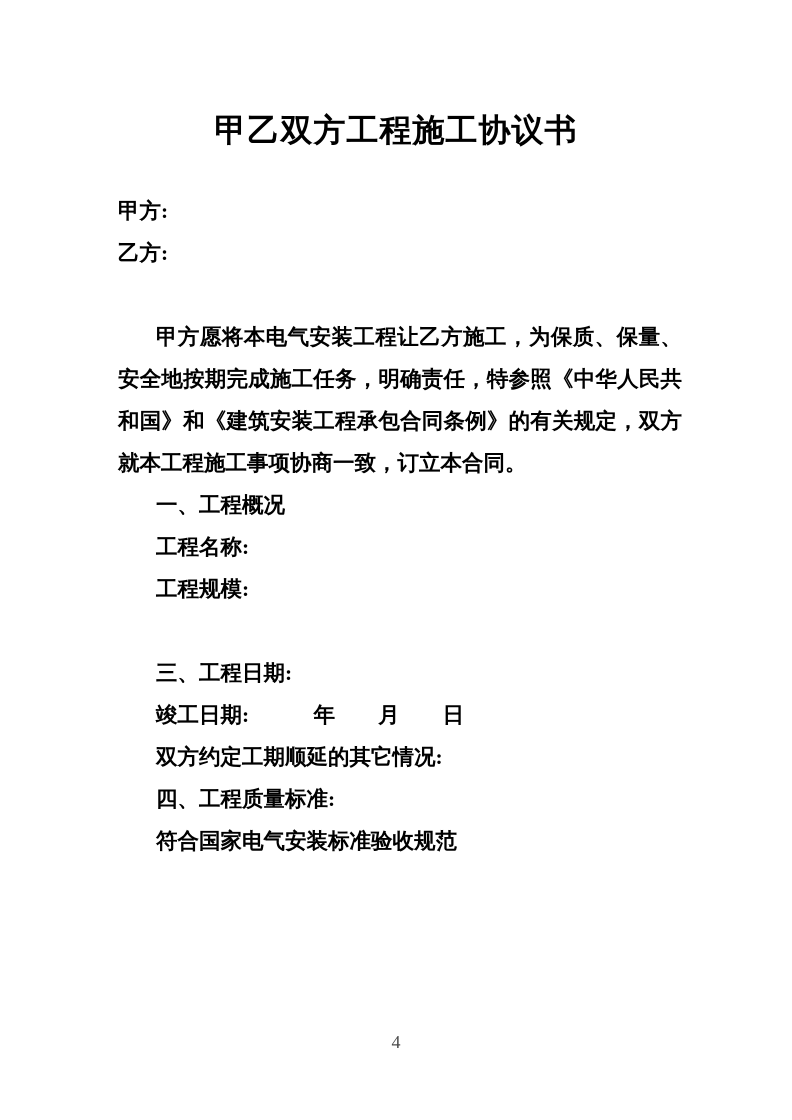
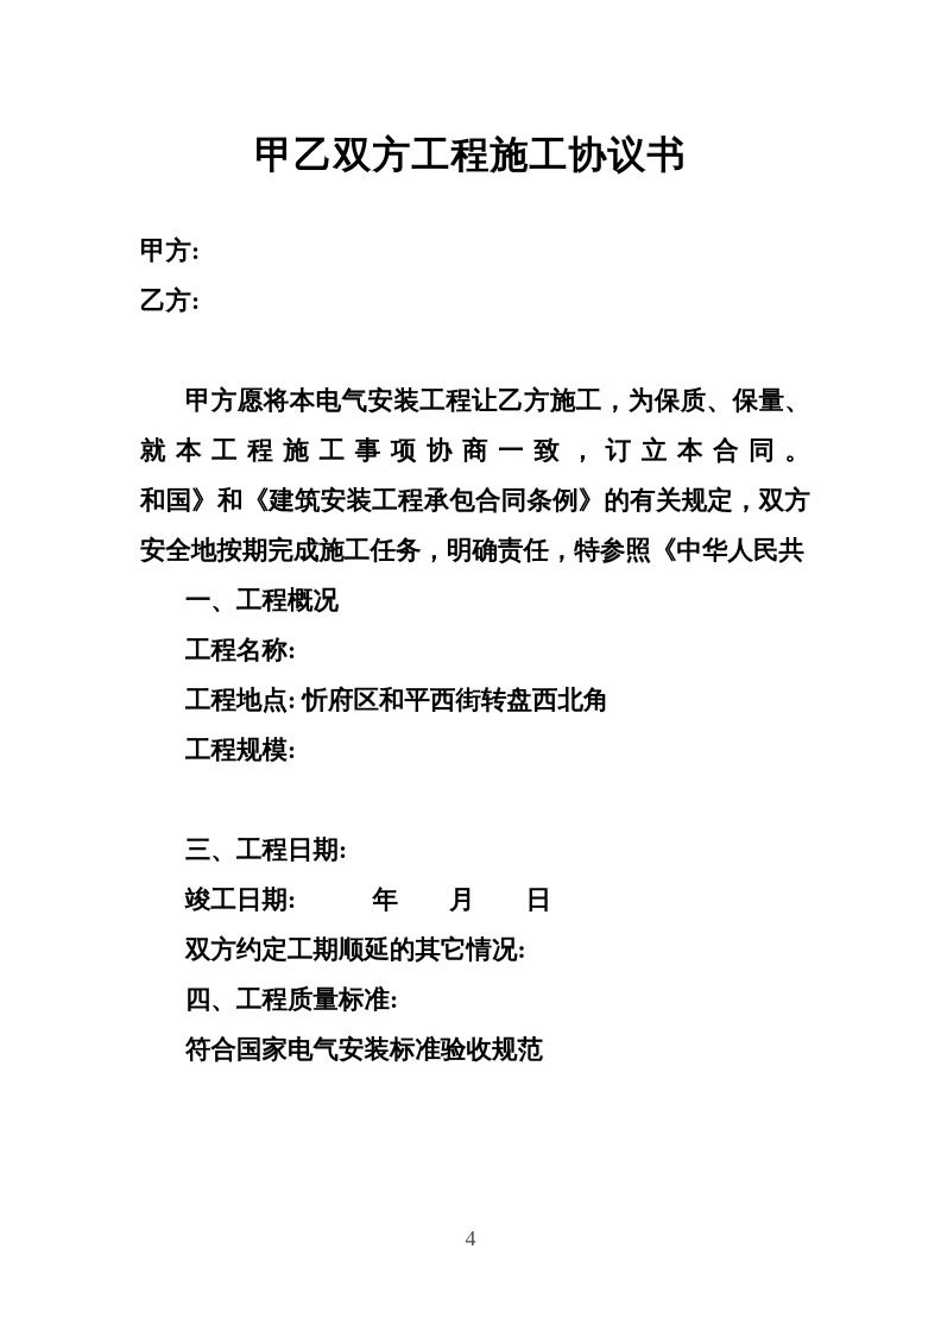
  甲乙双方工程施工协议书
  甲方:
  乙方:
  甲方愿将本电气安装工程让乙方施工，为保质、保量、
- 安全地按期完成施工任务，明确责任，特参照《中华人民共
+ 就本工程施工事项协商一致，订立本合同。
  和国》和《建筑安装工程承包合同条例》的有关规定，双方
- 就本工程施工事项协商一致，订立本合同。
+ 安全地按期完成施工任务，明确责任，特参照《中华人民共
  一、工程概况
  工程名称:
+ 工程地点: 忻府区和平西街转盘西北角
  工程规模:
  三、工程日期:
  竣工日期: 年 月 日
  双方约定工期顺延的其它情况:
  四、工程质量标准:
  符合国家电气安装标准验收规范
  4
